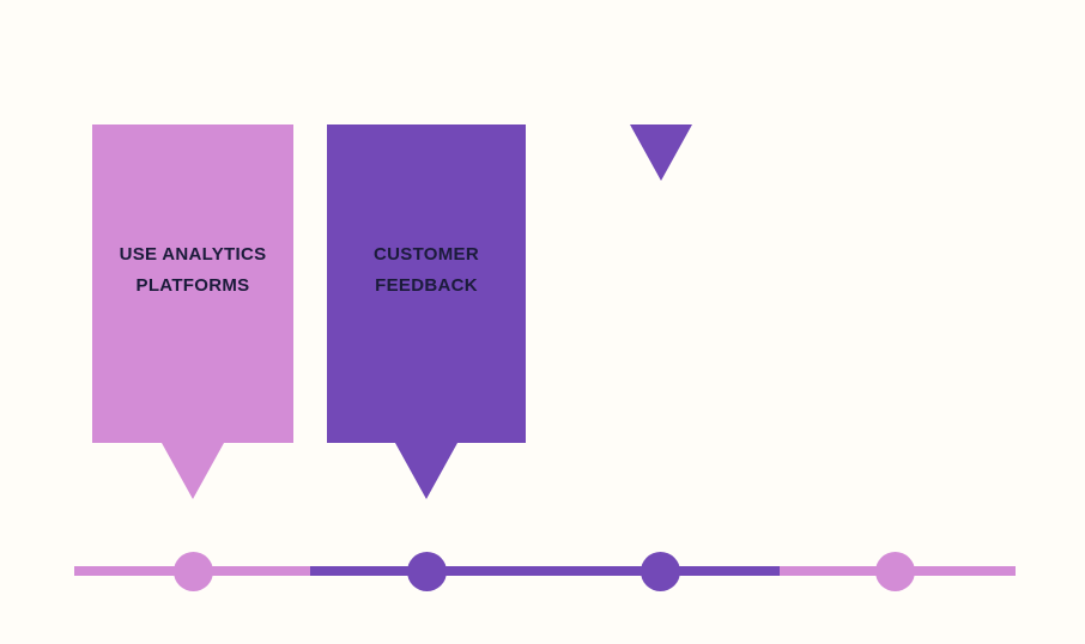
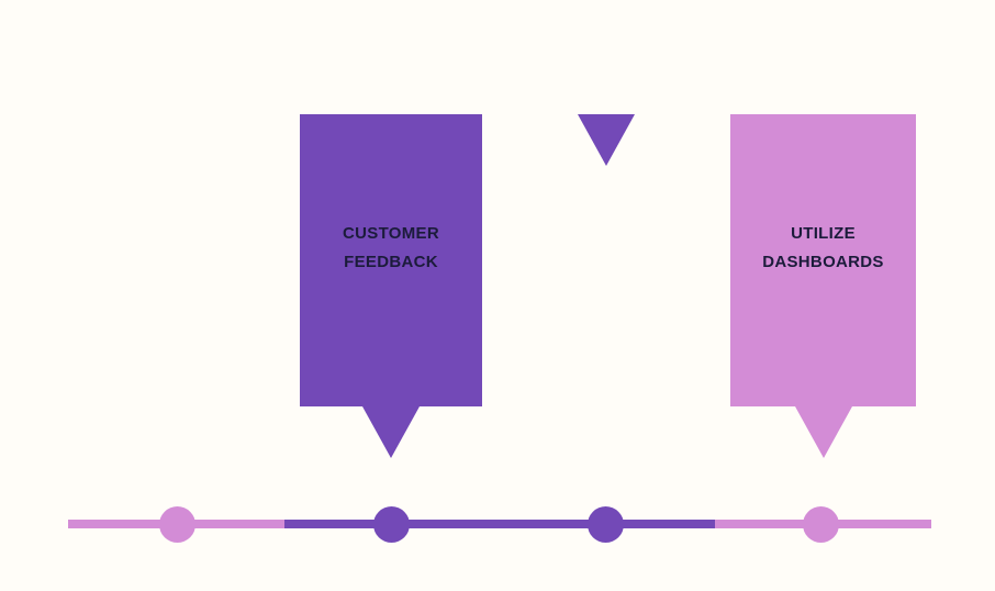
- USE ANALYTICS PLATFORMS
  CUSTOMER FEEDBACK
+ UTILIZE DASHBOARDS
